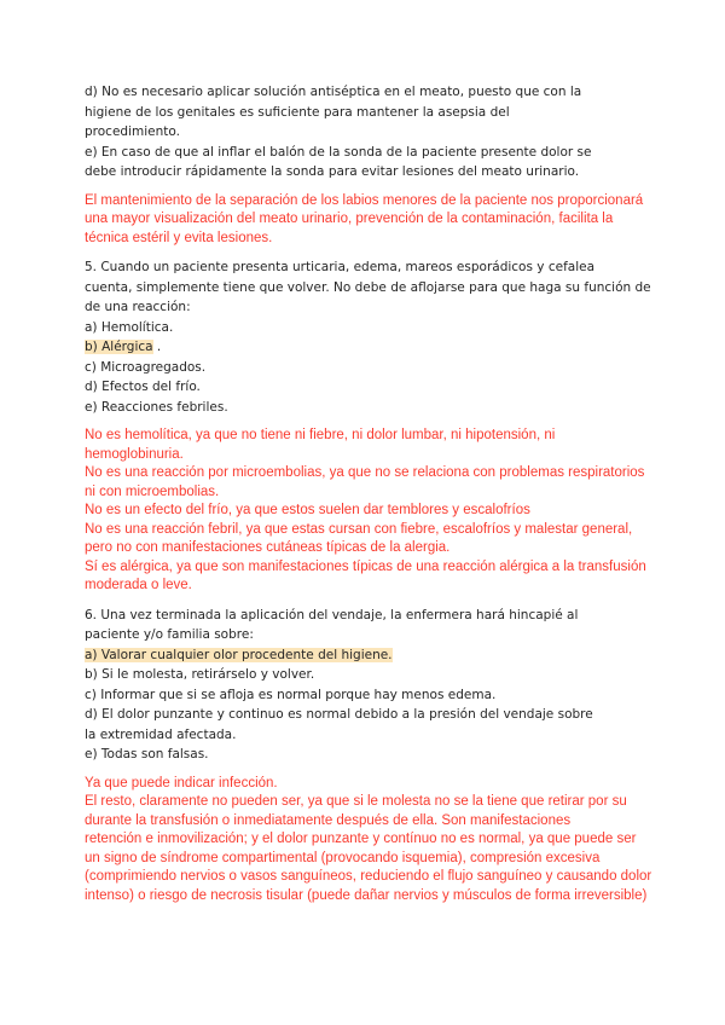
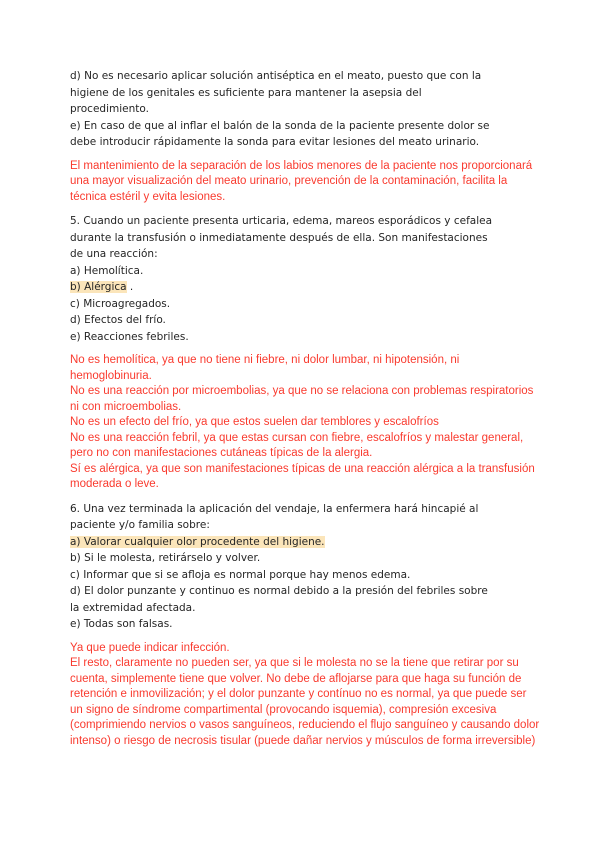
  d) No es necesario aplicar solución antiséptica en el meato, puesto que con la
  higiene de los genitales es suficiente para mantener la asepsia del
  procedimiento.
  e) En caso de que al inflar el balón de la sonda de la paciente presente dolor se
  debe introducir rápidamente la sonda para evitar lesiones del meato urinario.
  El mantenimiento de la separación de los labios menores de la paciente nos proporcionará
  una mayor visualización del meato urinario, prevención de la contaminación, facilita la
  técnica estéril y evita lesiones.
  5. Cuando un paciente presenta urticaria, edema, mareos esporádicos y cefalea
- cuenta, simplemente tiene que volver. No debe de aflojarse para que haga su función de
+ durante la transfusión o inmediatamente después de ella. Son manifestaciones
  de una reacción:
  a) Hemolítica.
  b) Alérgica .
  c) Microagregados.
  d) Efectos del frío.
  e) Reacciones febriles.
  No es hemolítica, ya que no tiene ni fiebre, ni dolor lumbar, ni hipotensión, ni
  hemoglobinuria.
  No es una reacción por microembolias, ya que no se relaciona con problemas respiratorios
  ni con microembolias.
  No es un efecto del frío, ya que estos suelen dar temblores y escalofríos
  No es una reacción febril, ya que estas cursan con fiebre, escalofríos y malestar general,
  pero no con manifestaciones cutáneas típicas de la alergia.
  Sí es alérgica, ya que son manifestaciones típicas de una reacción alérgica a la transfusión
  moderada o leve.
  6. Una vez terminada la aplicación del vendaje, la enfermera hará hincapié al
  paciente y/o familia sobre:
  a) Valorar cualquier olor procedente del higiene.
  b) Si le molesta, retirárselo y volver.
  c) Informar que si se afloja es normal porque hay menos edema.
- d) El dolor punzante y continuo es normal debido a la presión del vendaje sobre
+ d) El dolor punzante y continuo es normal debido a la presión del febriles sobre
  la extremidad afectada.
  e) Todas son falsas.
  Ya que puede indicar infección.
  El resto, claramente no pueden ser, ya que si le molesta no se la tiene que retirar por su
- durante la transfusión o inmediatamente después de ella. Son manifestaciones
+ cuenta, simplemente tiene que volver. No debe de aflojarse para que haga su función de
  retención e inmovilización; y el dolor punzante y contínuo no es normal, ya que puede ser
  un signo de síndrome compartimental (provocando isquemia), compresión excesiva
  (comprimiendo nervios o vasos sanguíneos, reduciendo el flujo sanguíneo y causando dolor
  intenso) o riesgo de necrosis tisular (puede dañar nervios y músculos de forma irreversible)
